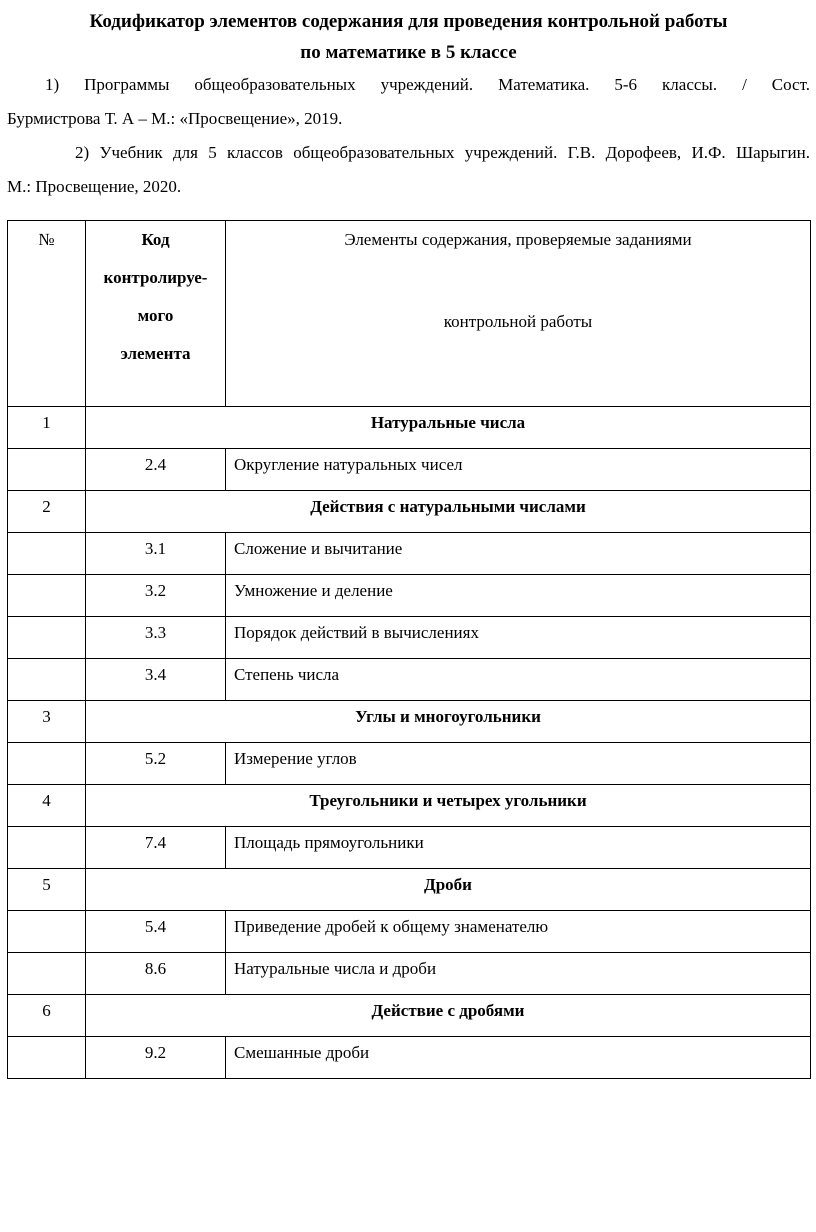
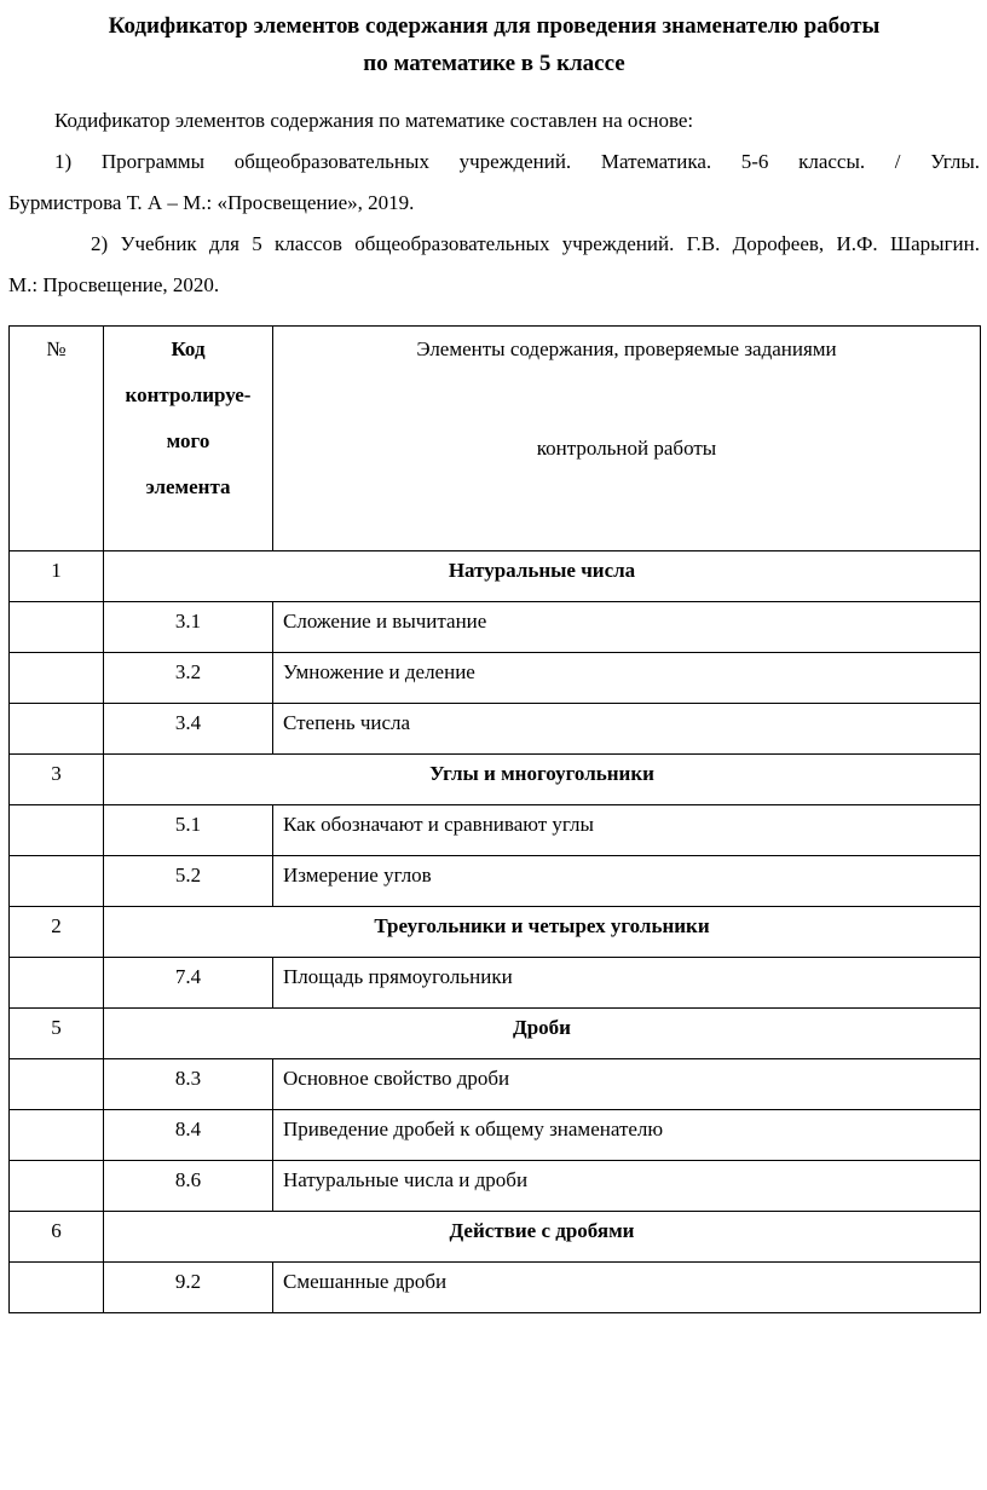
- Кодификатор элементов содержания для проведения контрольной работы
+ Кодификатор элементов содержания для проведения знаменателю работы
  по математике в 5 классе
+ Кодификатор элементов содержания по математике составлен на основе:
- 1) Программы общеобразовательных учреждений. Математика. 5-6 классы. / Сост.
+ 1) Программы общеобразовательных учреждений. Математика. 5-6 классы. / Углы.
  Бурмистрова Т. А – М.: «Просвещение», 2019.
  2) Учебник для 5 классов общеобразовательных учреждений. Г.В. Дорофеев, И.Ф. Шарыгин.
  М.: Просвещение, 2020.
  №	Код контролируе- мого элемента	Элементы содержания, проверяемые заданиями контрольной работы
  1	Натуральные числа
- 	2.4	Округление натуральных чисел
- 2	Действия с натуральными числами
  	3.1	Сложение и вычитание
  	3.2	Умножение и деление
- 	3.3	Порядок действий в вычислениях
  	3.4	Степень числа
  3	Углы и многоугольники
+ 	5.1	Как обозначают и сравнивают углы
  	5.2	Измерение углов
- 4	Треугольники и четырех угольники
+ 2	Треугольники и четырех угольники
  	7.4	Площадь прямоугольники
  5	Дроби
+ 	8.3	Основное свойство дроби
- 	5.4	Приведение дробей к общему знаменателю
+ 	8.4	Приведение дробей к общему знаменателю
  	8.6	Натуральные числа и дроби
  6	Действие с дробями
  	9.2	Смешанные дроби
